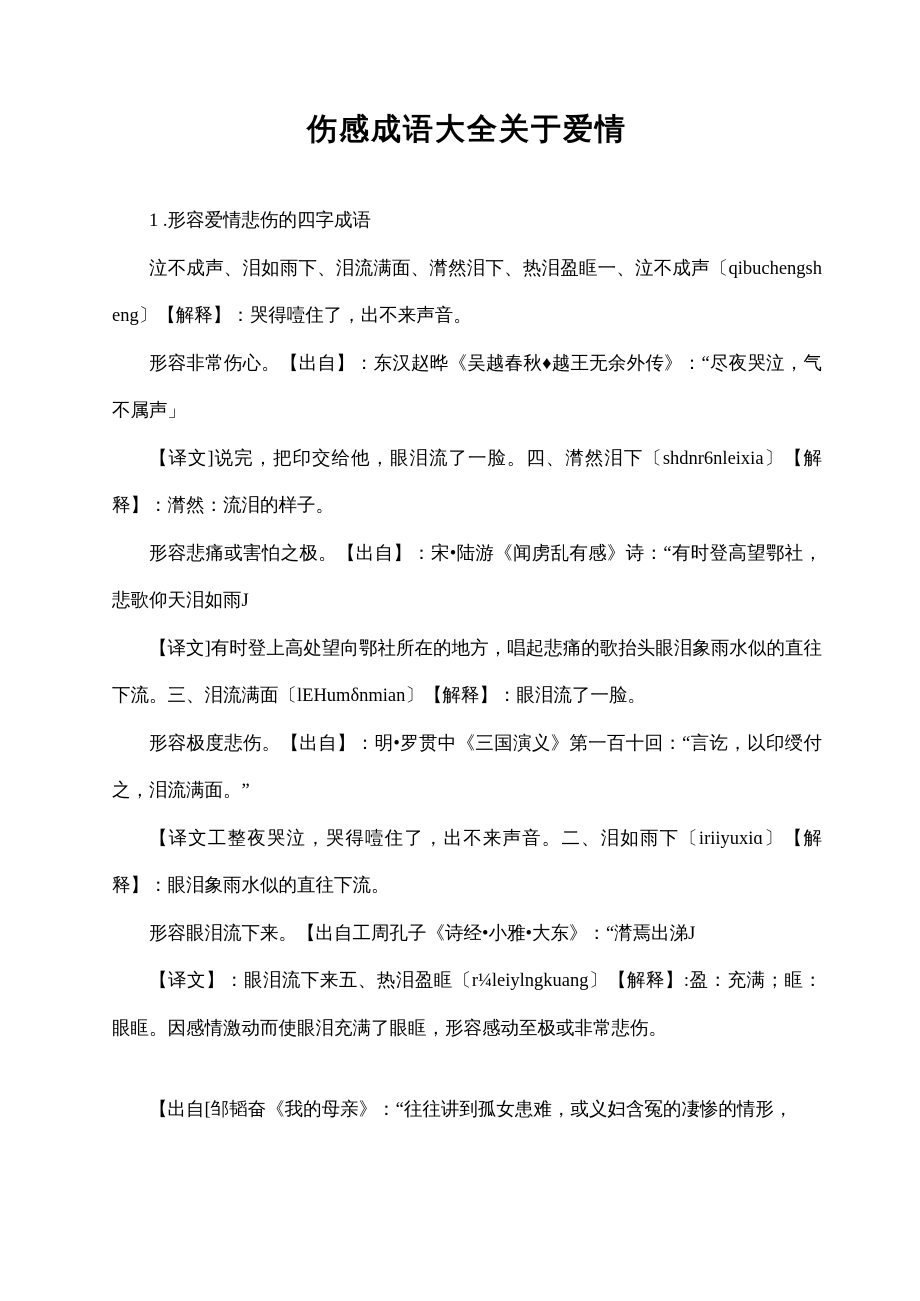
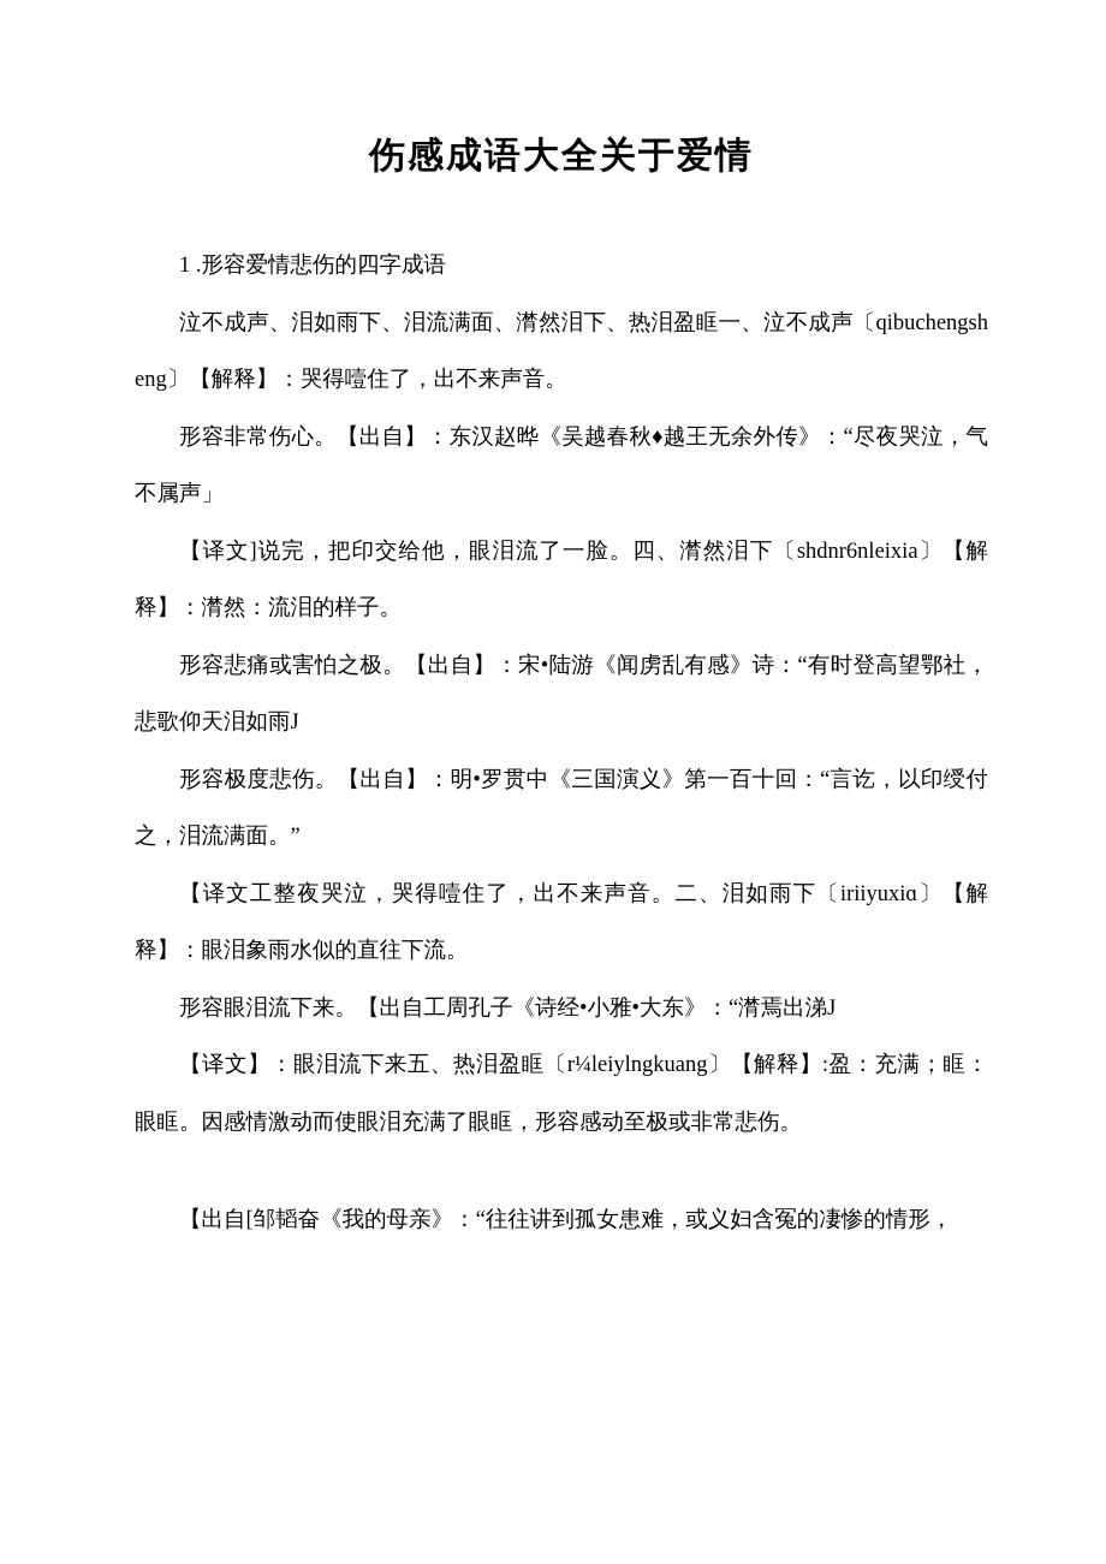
  伤感成语大全关于爱情
  1 .形容爱情悲伤的四字成语
  泣不成声、泪如雨下、泪流满面、潸然泪下、热泪盈眶一、泣不成声〔qibuchengsheng〕【解释】：哭得噎住了，出不来声音。
  形容非常伤心。【出自】：东汉赵晔《吴越春秋♦越王无余外传》：“尽夜哭泣，气不属声」
  【译文]说完，把印交给他，眼泪流了一脸。四、潸然泪下〔shdnr6nleixia〕【解释】：潸然：流泪的样子。
  形容悲痛或害怕之极。【出自】：宋•陆游《闻虏乱有感》诗：“有时登高望鄂社，悲歌仰天泪如雨J
- 【译文]有时登上高处望向鄂社所在的地方，唱起悲痛的歌抬头眼泪象雨水似的直往下流。三、泪流满面〔lEHumδnmian〕【解释】：眼泪流了一脸。
  形容极度悲伤。【出自】：明•罗贯中《三国演义》第一百十回：“言讫，以印绶付之，泪流满面。”
  【译文工整夜哭泣，哭得噎住了，出不来声音。二、泪如雨下〔iriiyuxiɑ〕【解释】：眼泪象雨水似的直往下流。
  形容眼泪流下来。【出自工周孔子《诗经•小雅•大东》：“潸焉出涕J
  【译文】：眼泪流下来五、热泪盈眶〔r¼leiylngkuang〕【解释】:盈：充满；眶：眼眶。因感情激动而使眼泪充满了眼眶，形容感动至极或非常悲伤。
  【出自[邹韬奋《我的母亲》：“往往讲到孤女患难，或义妇含冤的凄惨的情形，
